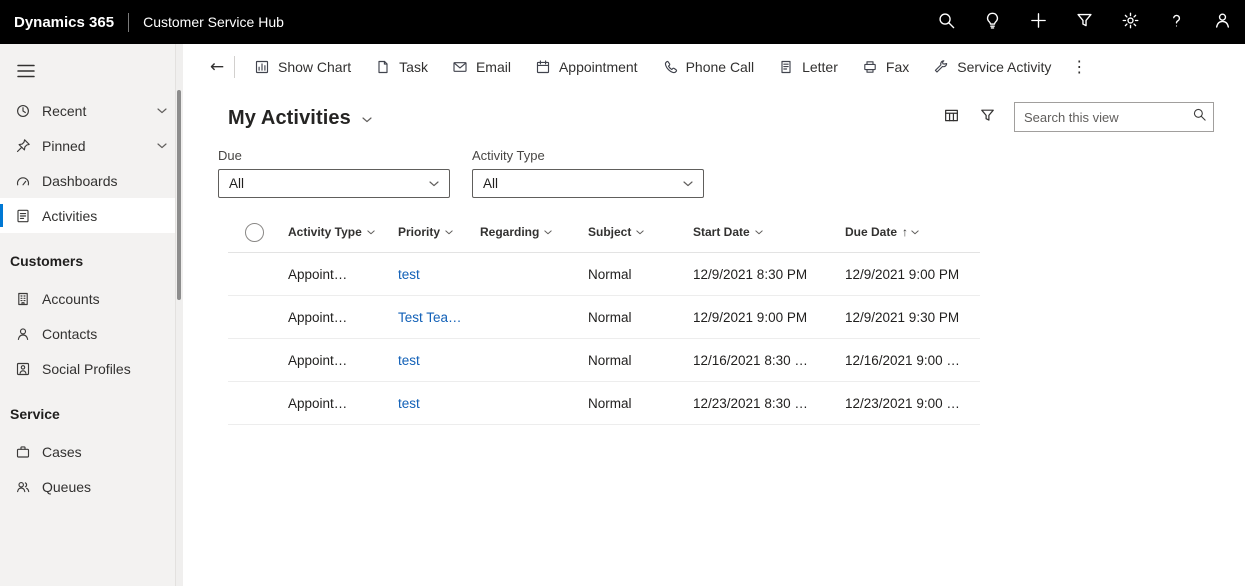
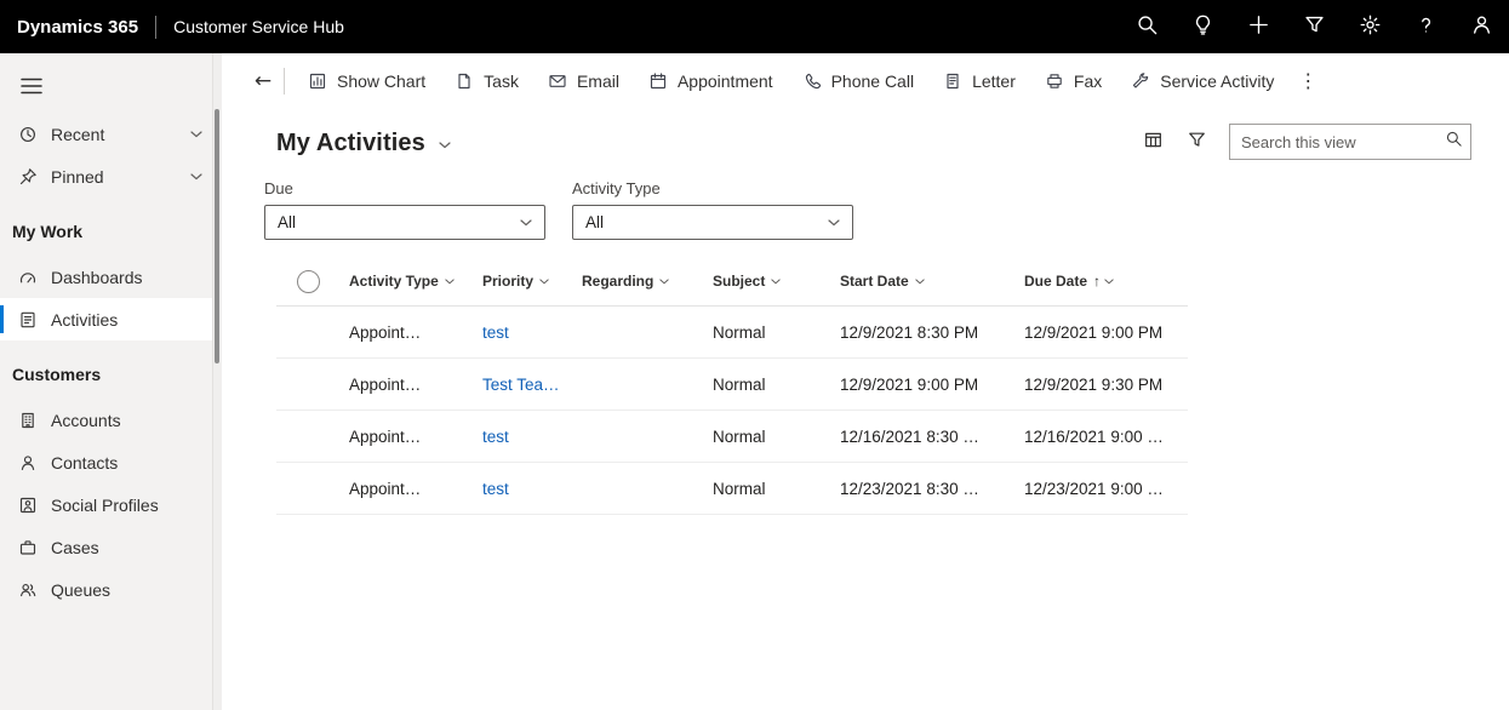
  Dynamics 365
  Customer Service Hub
  Recent
  Pinned
+ My Work
  Dashboards
  Activities
  Customers
  Accounts
  Contacts
  Social Profiles
- Service
  Cases
  Queues
  ←
  Show Chart
  Task
  Email
  Appointment
  Phone Call
  Letter
  Fax
  Service Activity
  ⋮
  My Activities
  Search this view
  Due
  All
  Activity Type
  All
  Activity Type
  Priority
  Regarding
  Subject
  Start Date
  Due Date
  ↑
  Appoint…
  test
  Normal
  12/9/2021 8:30 PM
  12/9/2021 9:00 PM
  Appoint…
  Test Tea…
  Normal
  12/9/2021 9:00 PM
  12/9/2021 9:30 PM
  Appoint…
  test
  Normal
  12/16/2021 8:30 …
  12/16/2021 9:00 …
  Appoint…
  test
  Normal
  12/23/2021 8:30 …
  12/23/2021 9:00 …
